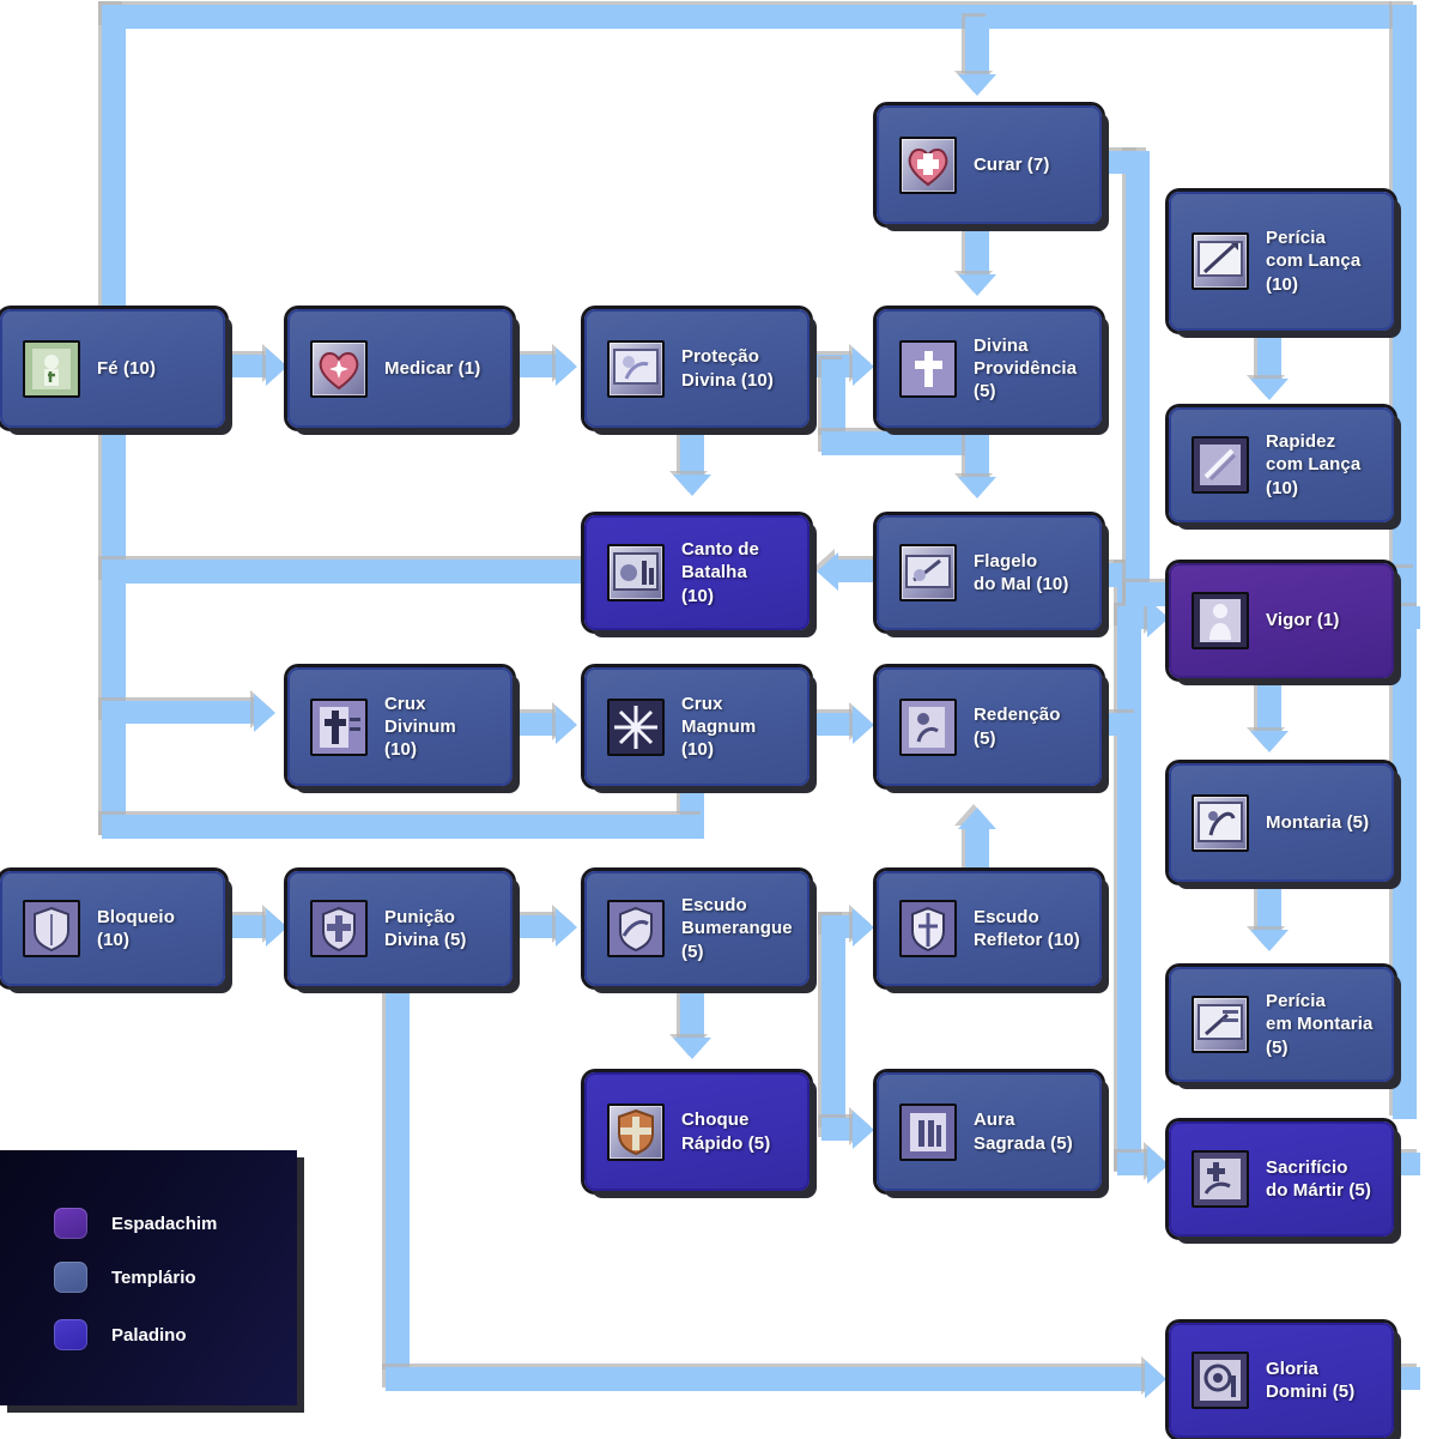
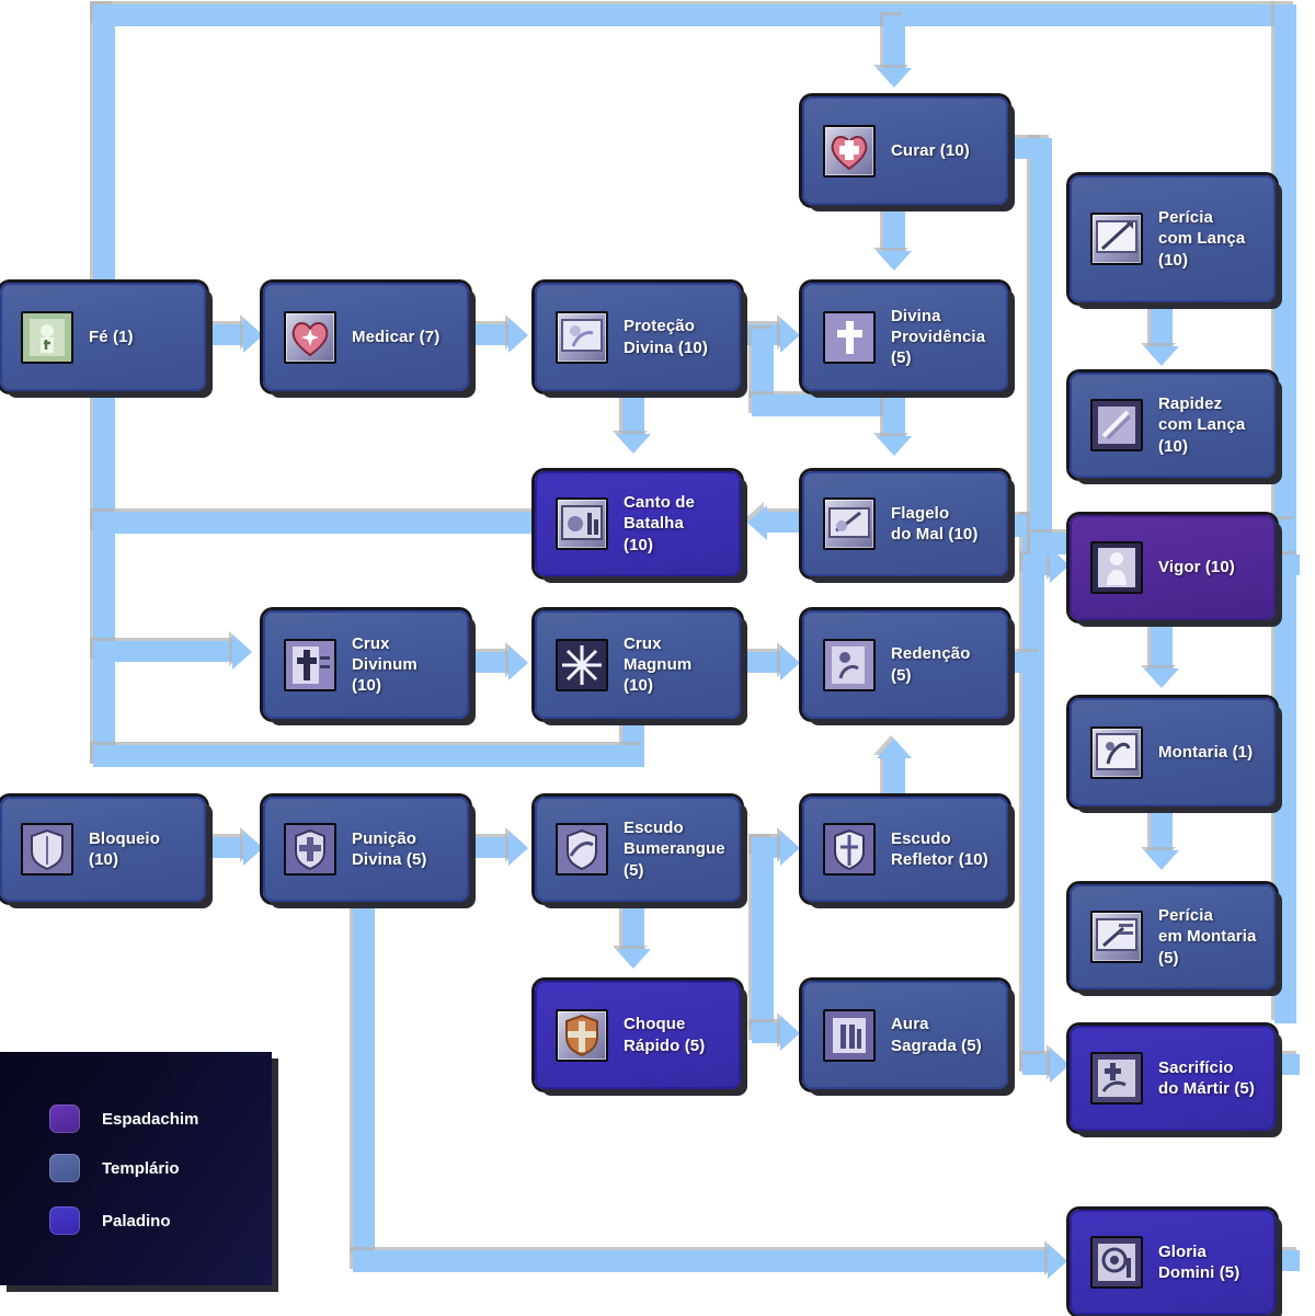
- Fé (10)
+ Fé (1)
- Medicar (1)
+ Medicar (7)
  Proteção
  Divina (10)
- Curar (7)
+ Curar (10)
  Divina
  Providência
  (5)
  Canto de
  Batalha
  (10)
  Flagelo
  do Mal (10)
  Crux
  Divinum
  (10)
  Crux
  Magnum
  (10)
  Redenção
  (5)
  Bloqueio (10)
  Punição
  Divina (5)
  Escudo
  Bumerangue
  (5)
  Escudo
  Refletor (10)
  Choque
  Rápido (5)
  Aura
  Sagrada (5)
  Perícia
  com Lança
  (10)
  Rapidez
  com Lança
  (10)
- Vigor (1)
+ Vigor (10)
- Montaria (5)
+ Montaria (1)
  Perícia
  em Montaria
  (5)
  Sacrifício
  do Mártir (5)
  Gloria
  Domini (5)
  Espadachim
  Templário
  Paladino
